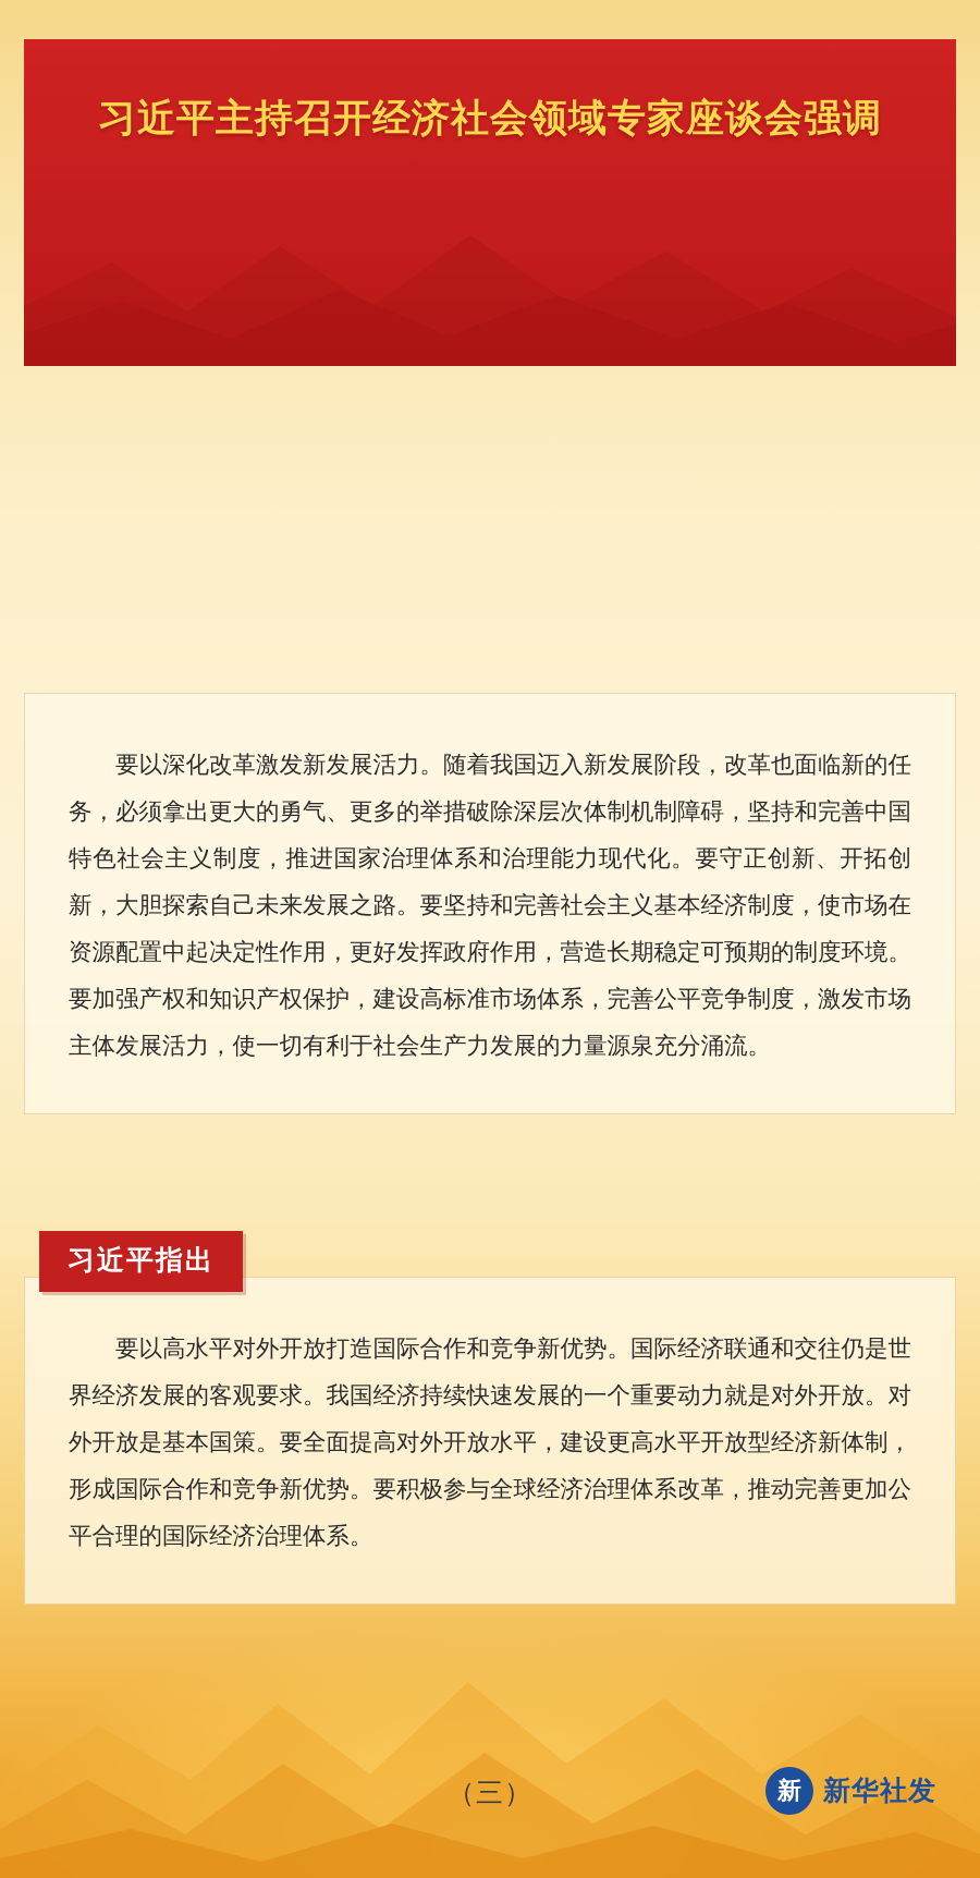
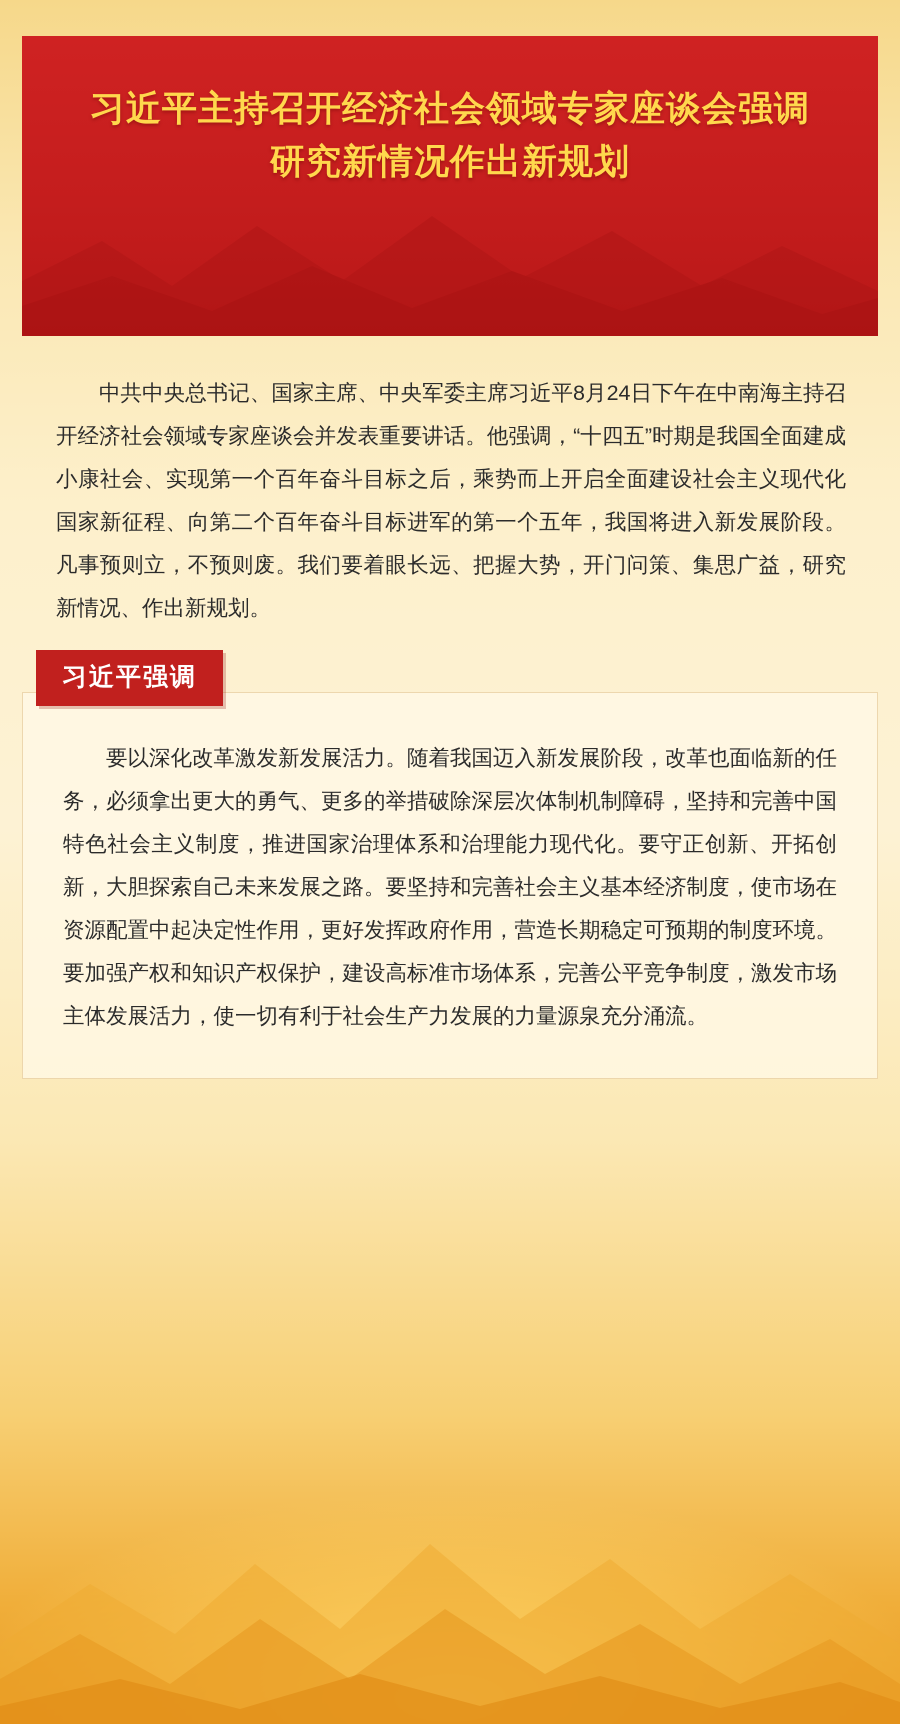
  习近平主持召开经济社会领域专家座谈会强调
+ 研究新情况作出新规划
+ 中共中央总书记、国家主席、中央军委主席习近平8月24日下午在中南海主持召开经济社会领域专家座谈会并发表重要讲话。他强调，“十四五”时期是我国全面建成小康社会、实现第一个百年奋斗目标之后，乘势而上开启全面建设社会主义现代化国家新征程、向第二个百年奋斗目标进军的第一个五年，我国将进入新发展阶段。凡事预则立，不预则废。我们要着眼长远、把握大势，开门问策、集思广益，研究新情况、作出新规划。
+ 习近平强调
  要以深化改革激发新发展活力。随着我国迈入新发展阶段，改革也面临新的任务，必须拿出更大的勇气、更多的举措破除深层次体制机制障碍，坚持和完善中国特色社会主义制度，推进国家治理体系和治理能力现代化。要守正创新、开拓创新，大胆探索自己未来发展之路。要坚持和完善社会主义基本经济制度，使市场在资源配置中起决定性作用，更好发挥政府作用，营造长期稳定可预期的制度环境。要加强产权和知识产权保护，建设高标准市场体系，完善公平竞争制度，激发市场主体发展活力，使一切有利于社会生产力发展的力量源泉充分涌流。
- 习近平指出
- 要以高水平对外开放打造国际合作和竞争新优势。国际经济联通和交往仍是世界经济发展的客观要求。我国经济持续快速发展的一个重要动力就是对外开放。对外开放是基本国策。要全面提高对外开放水平，建设更高水平开放型经济新体制，形成国际合作和竞争新优势。要积极参与全球经济治理体系改革，推动完善更加公平合理的国际经济治理体系。
- （三）
- 新
- 新华社发
